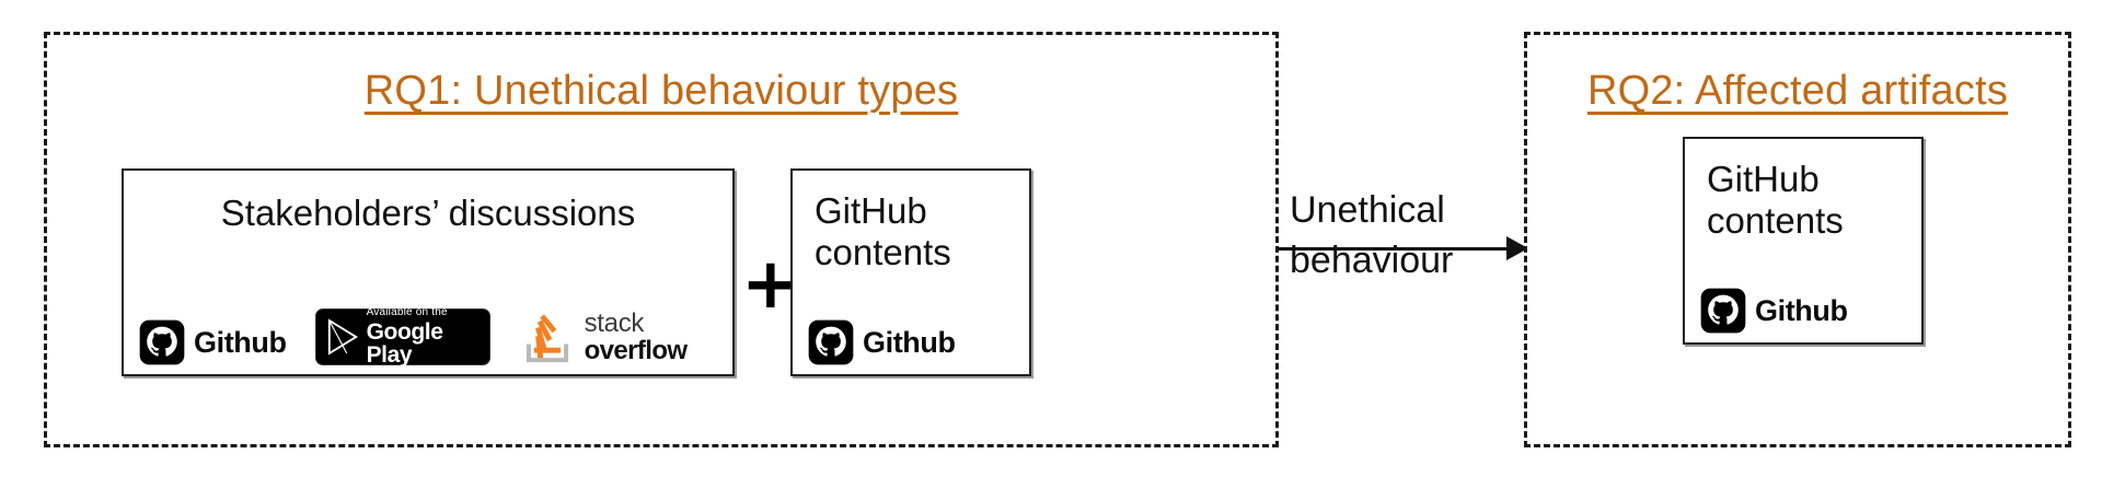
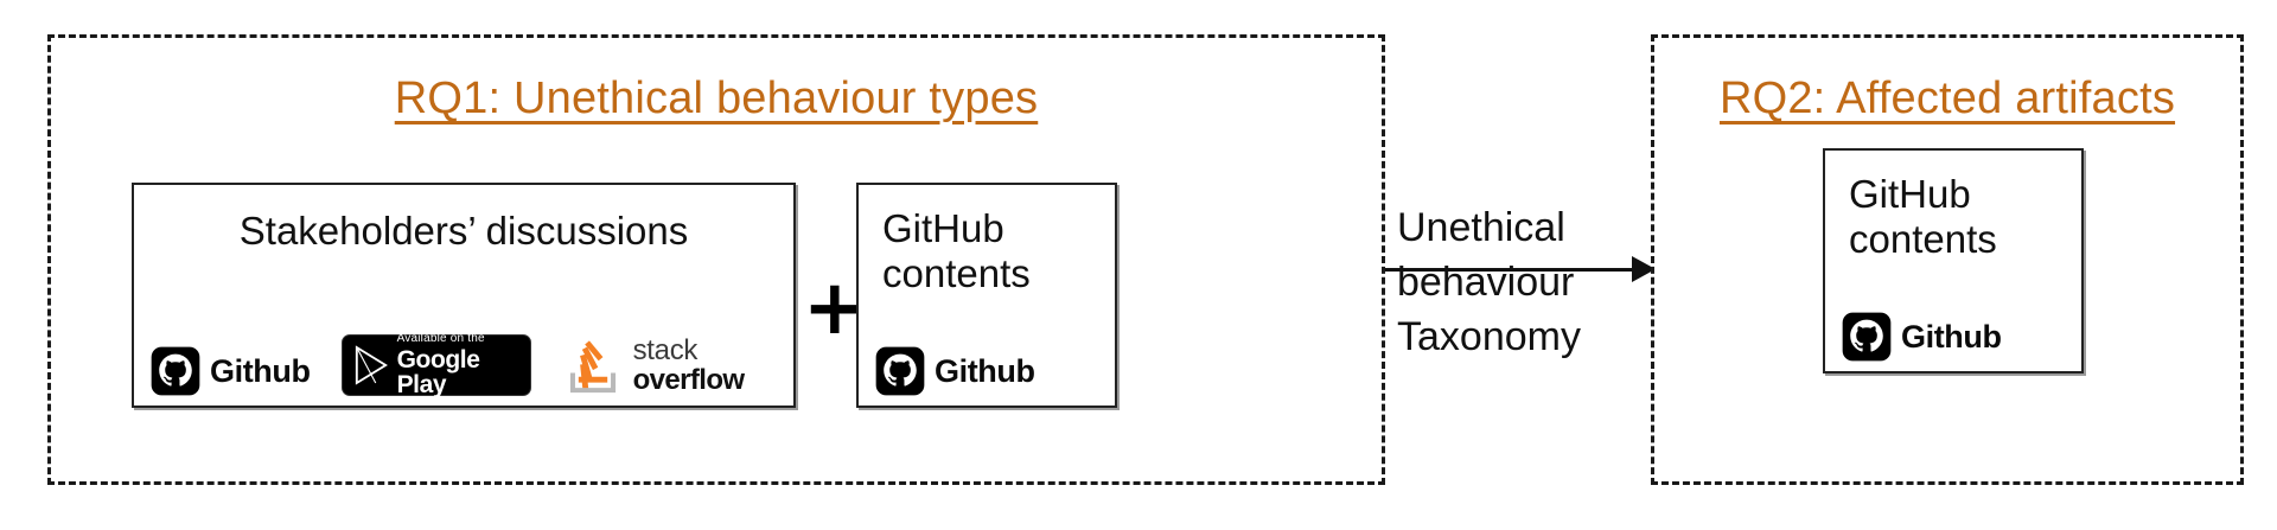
  RQ1: Unethical behaviour types
  Stakeholders’ discussions
  Github
  Available on the
  Google Play
  stack
  overflow
  +
  GitHub
  contents
  Github
  Unethical
  behaviour
+ Taxonomy
  RQ2: Affected artifacts
  GitHub
  contents
  Github
